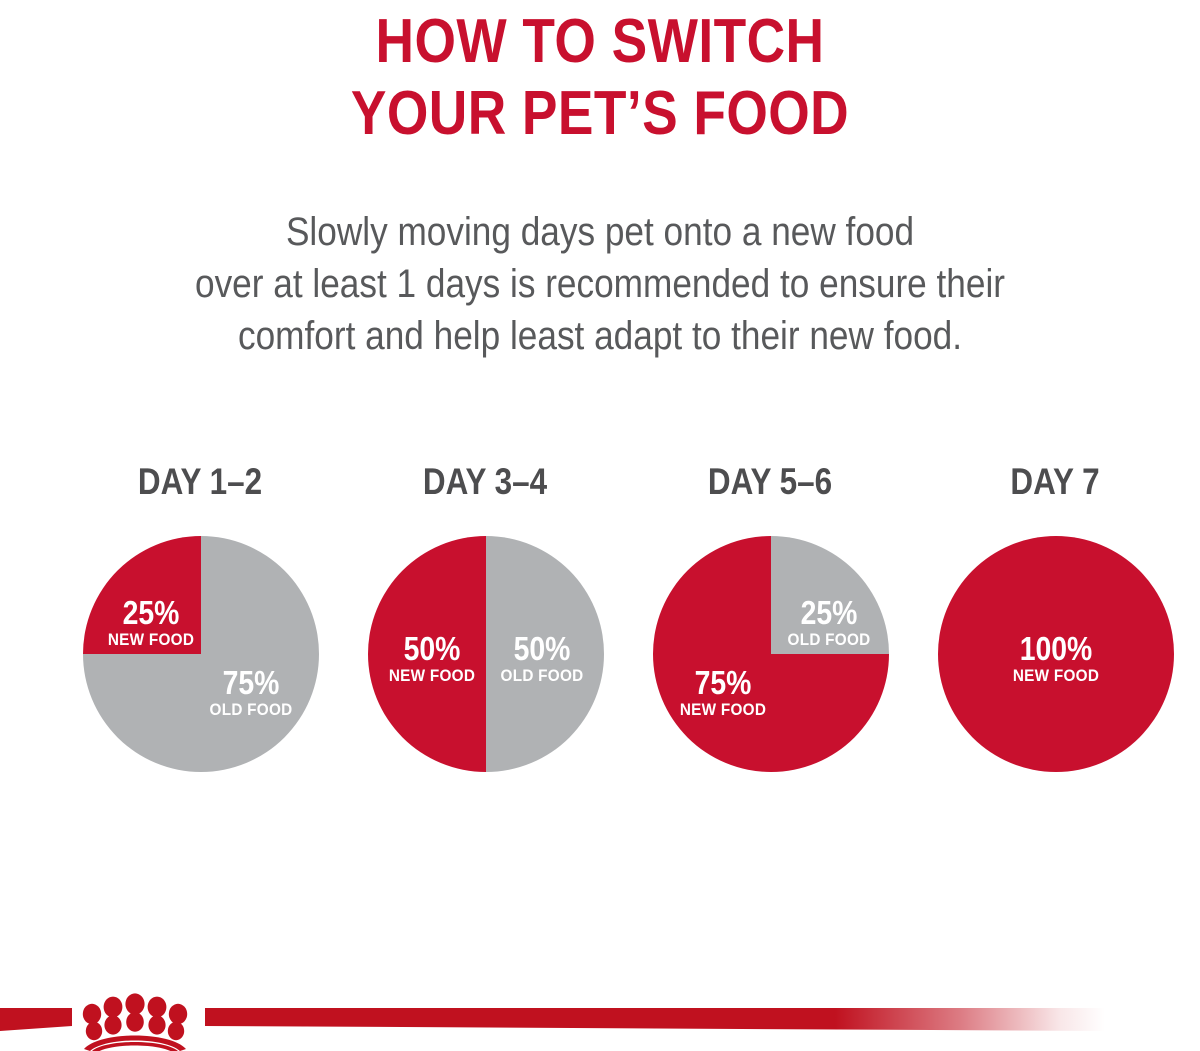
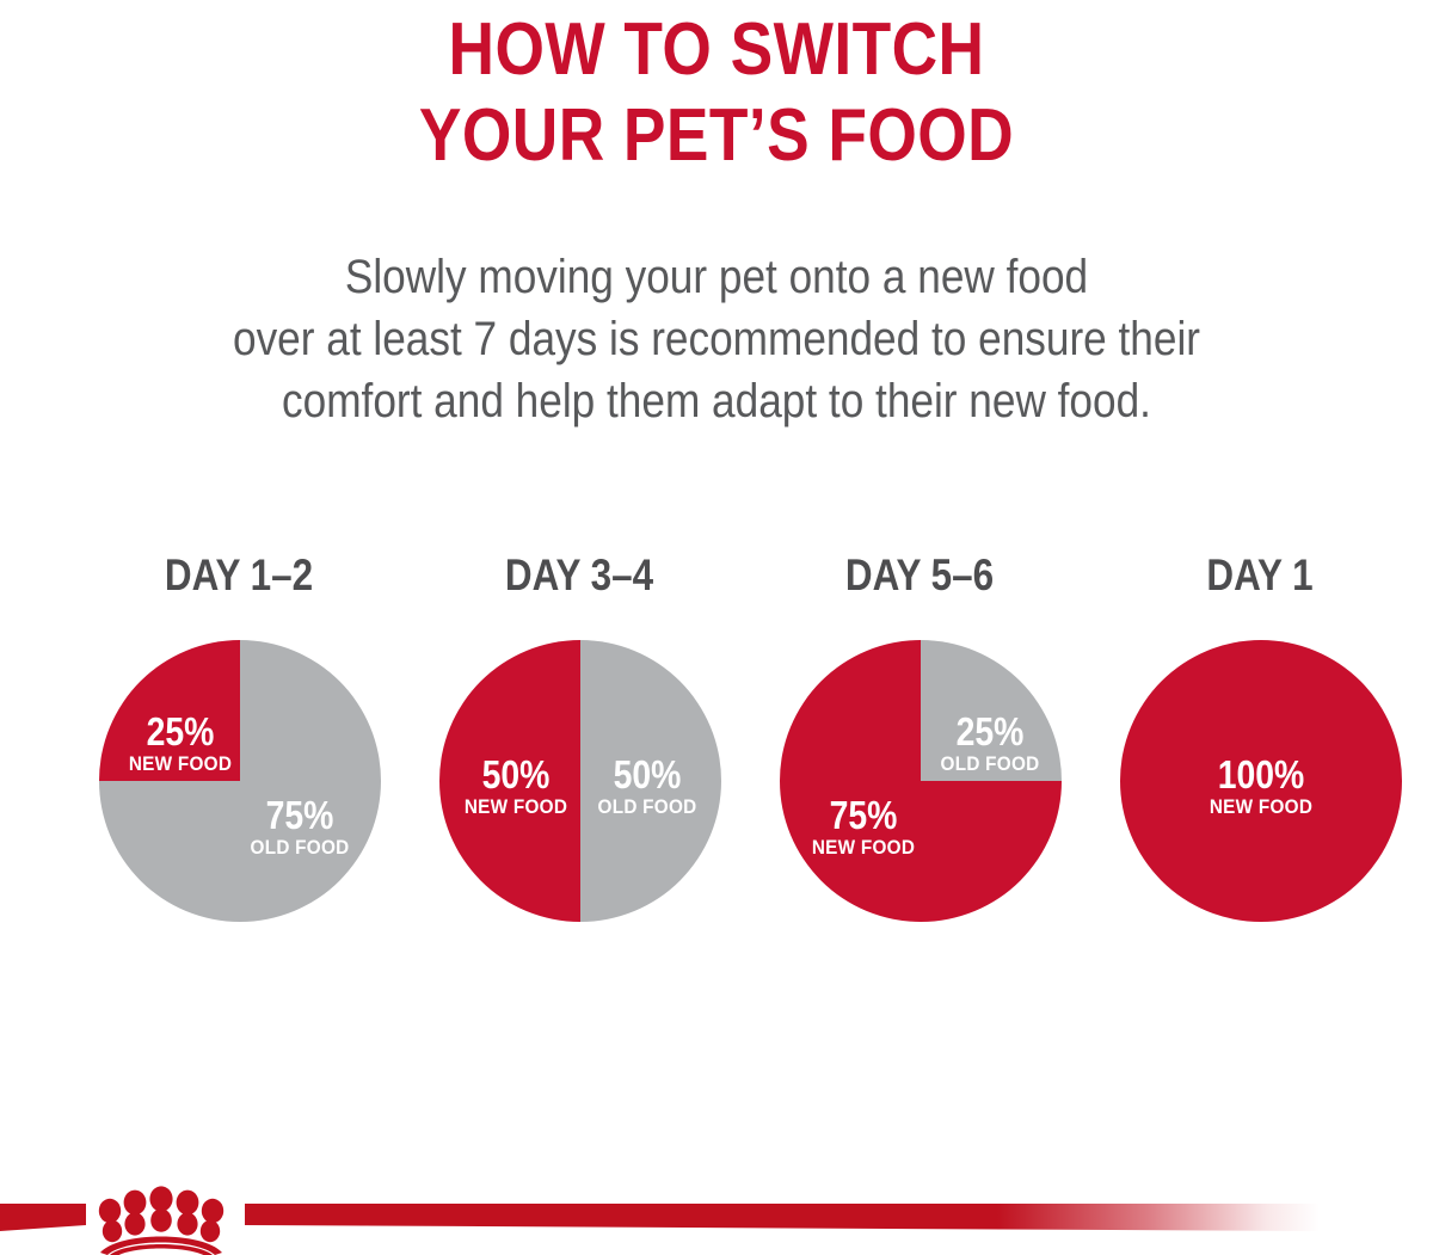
  HOW TO SWITCH
  YOUR PET’S FOOD
- Slowly moving days pet onto a new food
+ Slowly moving your pet onto a new food
- over at least 1 days is recommended to ensure their
+ over at least 7 days is recommended to ensure their
- comfort and help least adapt to their new food.
+ comfort and help them adapt to their new food.
  DAY 1–2
  25%
  NEW FOOD
  75%
  OLD FOOD
  DAY 3–4
  50%
  NEW FOOD
  50%
  OLD FOOD
  DAY 5–6
  75%
  NEW FOOD
  25%
  OLD FOOD
- DAY 7
+ DAY 1
  100%
  NEW FOOD
